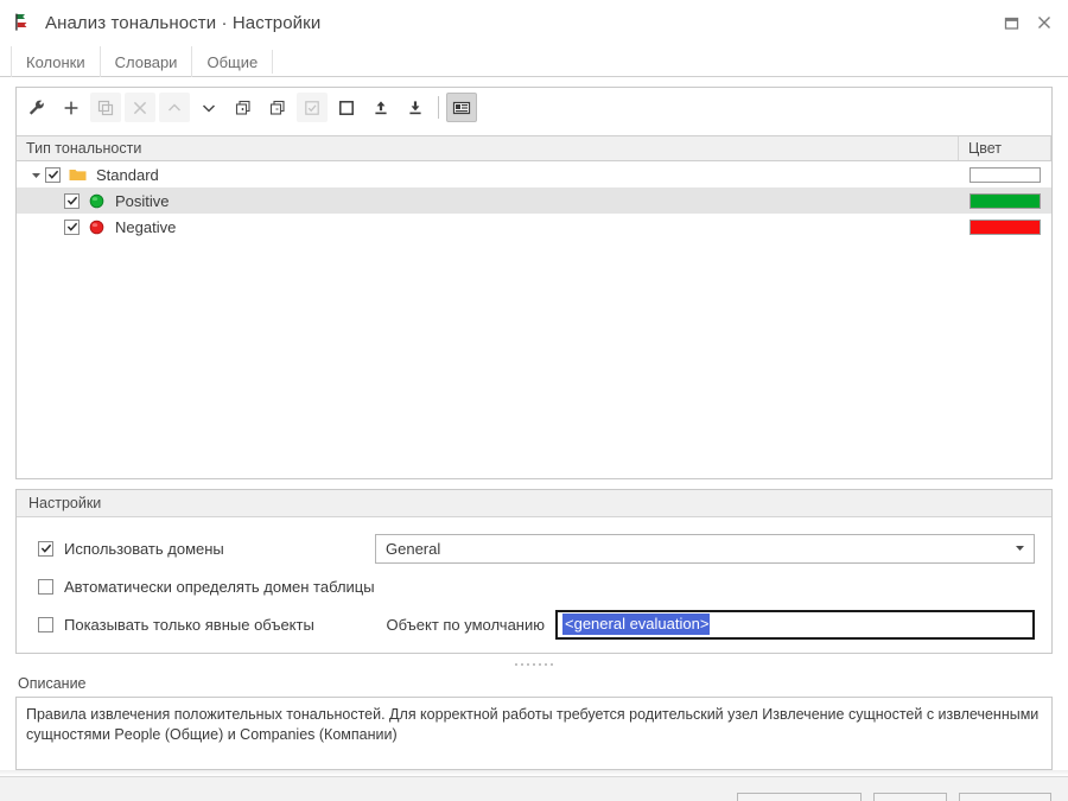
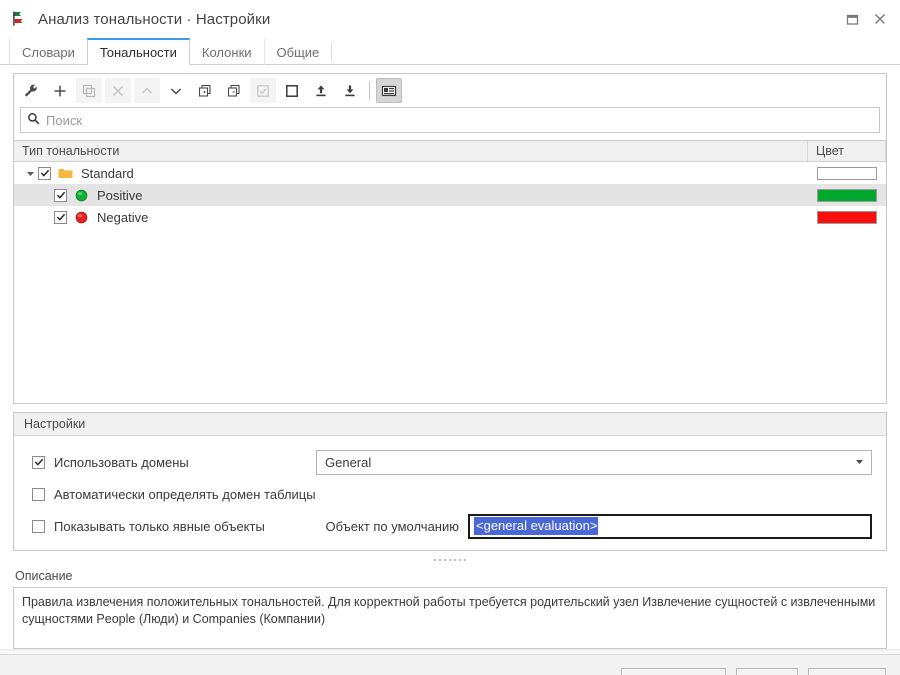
  Анализ тональности · Настройки
- Колонки
+ Словари
+ Тональности
- Словари
+ Колонки
  Общие
+ Поиск
  Тип тональности
  Цвет
  Standard
  Positive
  Negative
  Настройки
  Использовать домены
  General
  Автоматически определять домен таблицы
  Показывать только явные объекты
  Объект по умолчанию
  <general evaluation>
  Описание
- Правила извлечения положительных тональностей. Для корректной работы требуется родительский узел Извлечение сущностей с извлеченными сущностями People (Общие) и Companies (Компании)
+ Правила извлечения положительных тональностей. Для корректной работы требуется родительский узел Извлечение сущностей с извлеченными сущностями People (Люди) и Companies (Компании)
